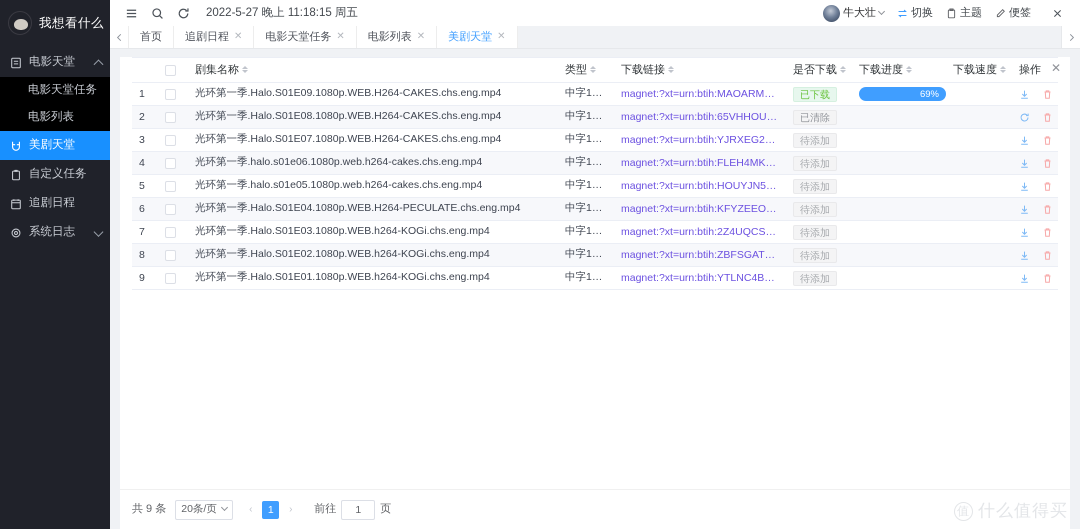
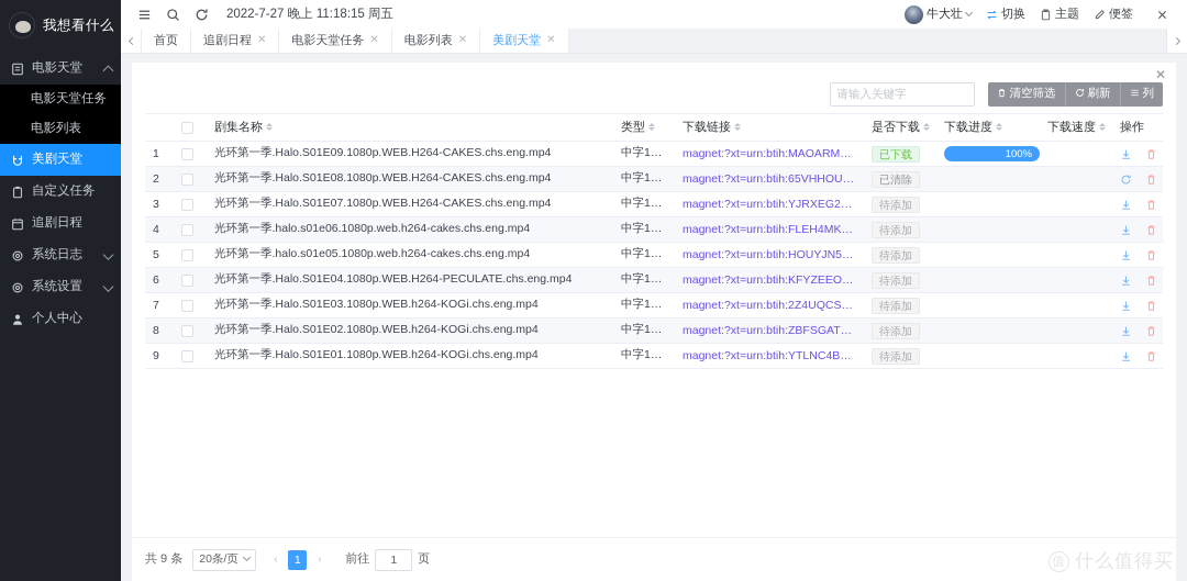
  我想看什么
  电影天堂
  电影天堂任务
  电影列表
  美剧天堂
  自定义任务
  追剧日程
  系统日志
+ 系统设置
+ 个人中心
- 2022-5-27 晚上 11:18:15 周五
+ 2022-7-27 晚上 11:18:15 周五
  牛大壮
  切换
  主题
  便签
  首页
  追剧日程
  ✕
  电影天堂任务
  ✕
  电影列表
  ✕
  美剧天堂
  ✕
  ✕
+ 请输入关键字
+ 清空筛选
+ 刷新
+ 列
  		剧集名称	类型	下载链接	是否下载	下载进度	下载速度	操作
- 1		光环第一季.Halo.S01E09.1080p.WEB.H264-CAKES.chs.eng.mp4	中字1080P	magnet:?xt=urn:btih:MAOARM7J4B	已下载	69%
+ 1		光环第一季.Halo.S01E09.1080p.WEB.H264-CAKES.chs.eng.mp4	中字1080P	magnet:?xt=urn:btih:MAOARM7J4B	已下载	100%
  2		光环第一季.Halo.S01E08.1080p.WEB.H264-CAKES.chs.eng.mp4	中字1080P	magnet:?xt=urn:btih:65VHHOUCM	已清除
  3		光环第一季.Halo.S01E07.1080p.WEB.H264-CAKES.chs.eng.mp4	中字1080P	magnet:?xt=urn:btih:YJRXEG2EV3	待添加
  4		光环第一季.halo.s01e06.1080p.web.h264-cakes.chs.eng.mp4	中字1080P	magnet:?xt=urn:btih:FLEH4MKPNL	待添加
  5		光环第一季.halo.s01e05.1080p.web.h264-cakes.chs.eng.mp4	中字1080P	magnet:?xt=urn:btih:HOUYJN5GIH	待添加
  6		光环第一季.Halo.S01E04.1080p.WEB.H264-PECULATE.chs.eng.mp4	中字1080P	magnet:?xt=urn:btih:KFYZEEOGRJ	待添加
  7		光环第一季.Halo.S01E03.1080p.WEB.h264-KOGi.chs.eng.mp4	中字1080P	magnet:?xt=urn:btih:2Z4UQCS7MU	待添加
  8		光环第一季.Halo.S01E02.1080p.WEB.h264-KOGi.chs.eng.mp4	中字1080P	magnet:?xt=urn:btih:ZBFSGAT5O5	待添加
  9		光环第一季.Halo.S01E01.1080p.WEB.h264-KOGi.chs.eng.mp4	中字1080P	magnet:?xt=urn:btih:YTLNC4BZHO	待添加
  共 9 条
  20条/页
  ‹
  1
  ›
  前往
  1
  页
  值
  什么值得买
